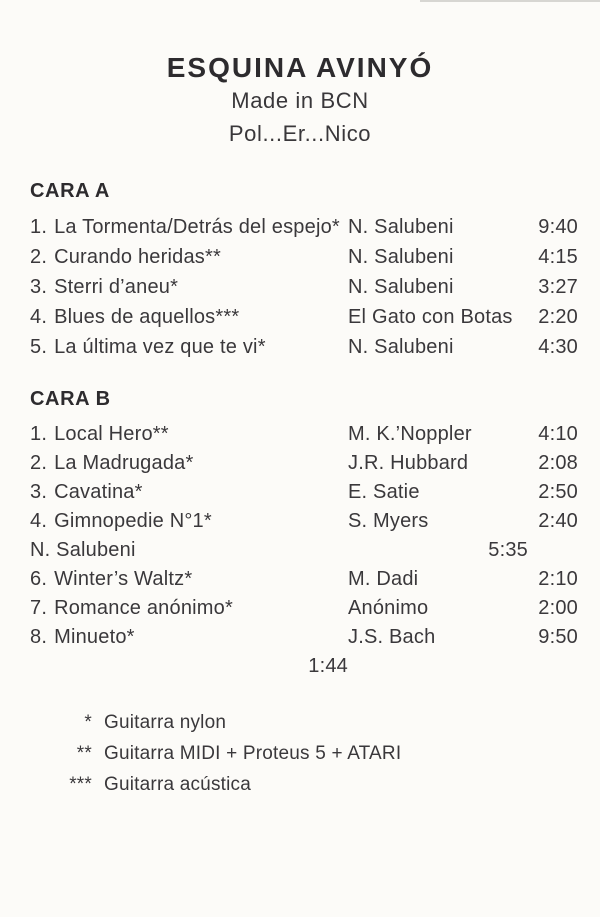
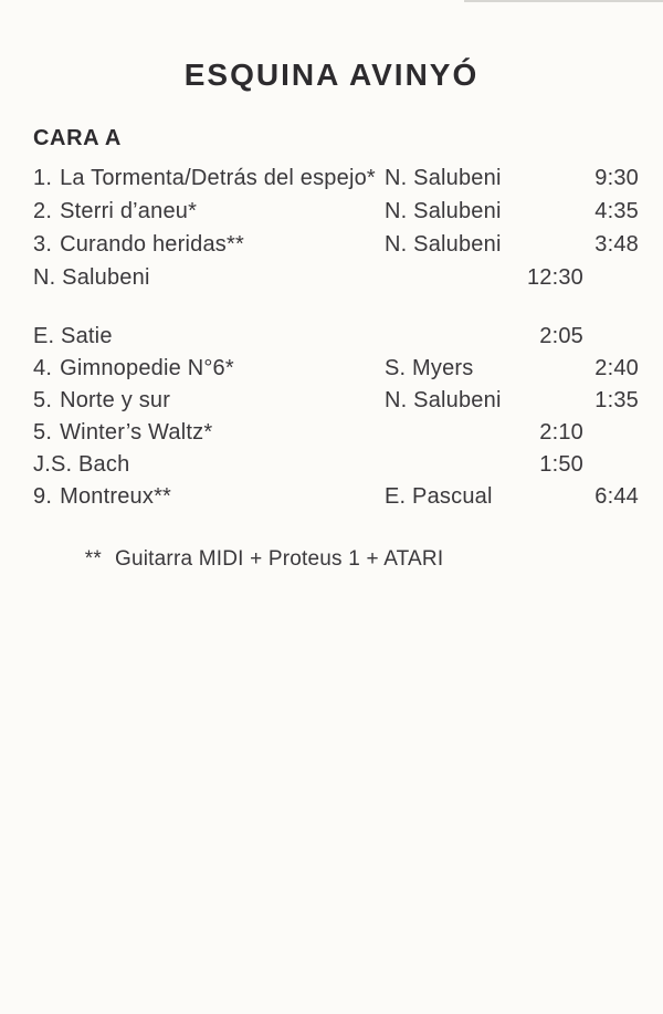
  ESQUINA AVINYÓ
- Made in BCN
- Pol...Er...Nico
  CARA A
  1. La Tormenta/Detrás del espejo*
  N. Salubeni
- 9:40
+ 9:30
- 2. Curando heridas**
+ 2. Sterri d’aneu*
  N. Salubeni
- 4:15
+ 4:35
- 3. Sterri d’aneu*
+ 3. Curando heridas**
  N. Salubeni
- 3:27
+ 3:48
- 4. Blues de aquellos***
- El Gato con Botas
- 2:20
- 5. La última vez que te vi*
  N. Salubeni
- 4:30
+ 12:30
- CARA B
- 1. Local Hero**
- M. K.’Noppler
- 4:10
- 2. La Madrugada*
- J.R. Hubbard
- 2:08
- 3. Cavatina*
  E. Satie
- 2:50
+ 2:05
- 4. Gimnopedie N°1*
+ 4. Gimnopedie N°6*
  S. Myers
  2:40
+ 5. Norte y sur
  N. Salubeni
- 5:35
+ 1:35
- 6. Winter’s Waltz*
+ 5. Winter’s Waltz*
- M. Dadi
  2:10
- 7. Romance anónimo*
- Anónimo
- 2:00
- 8. Minueto*
  J.S. Bach
- 9:50
+ 1:50
+ 9. Montreux**
+ E. Pascual
- 1:44
+ 6:44
- *
- Guitarra nylon
  **
- Guitarra MIDI + Proteus 5 + ATARI
+ Guitarra MIDI + Proteus 1 + ATARI
- ***
- Guitarra acústica
